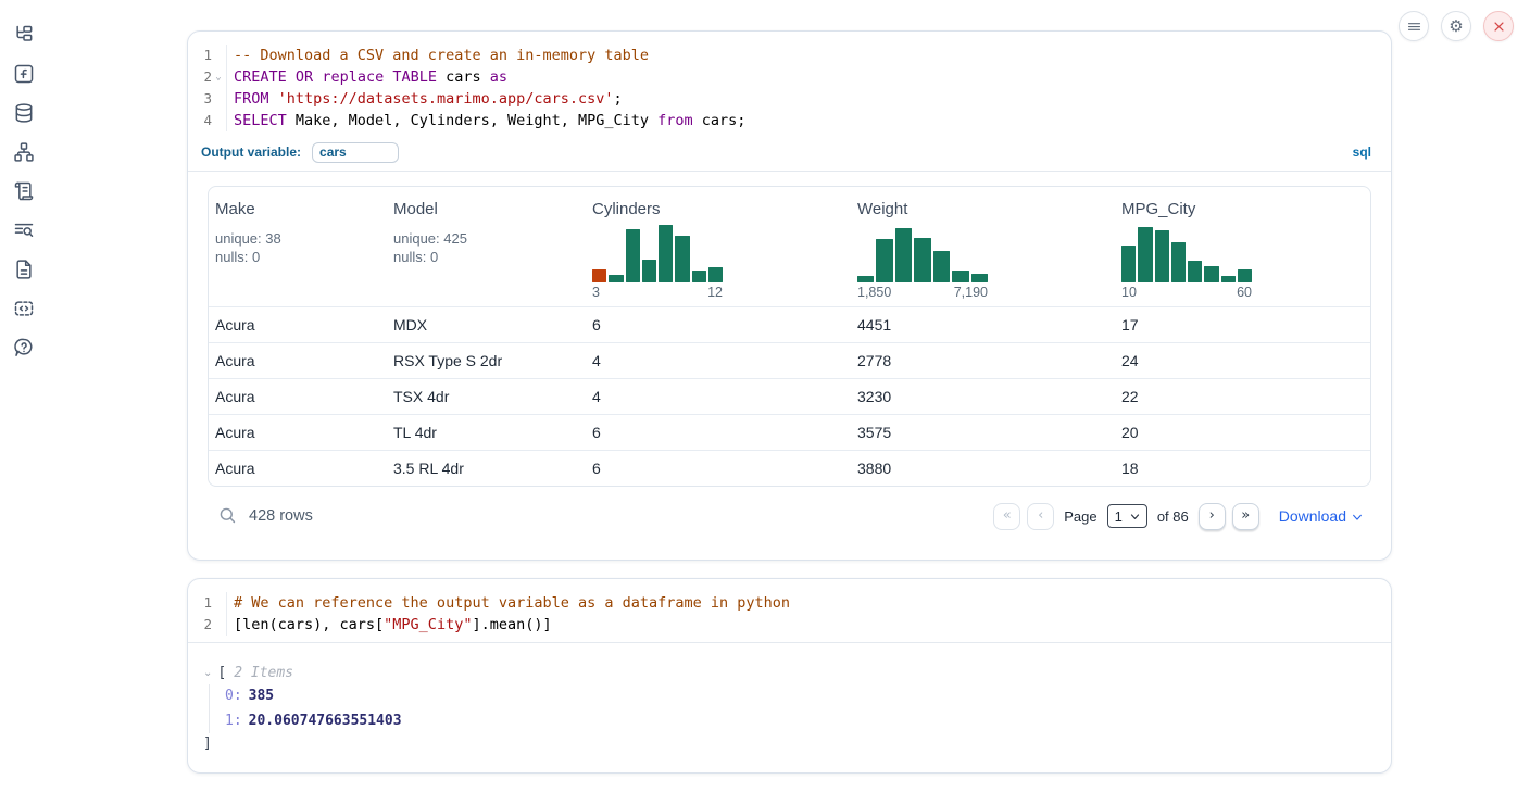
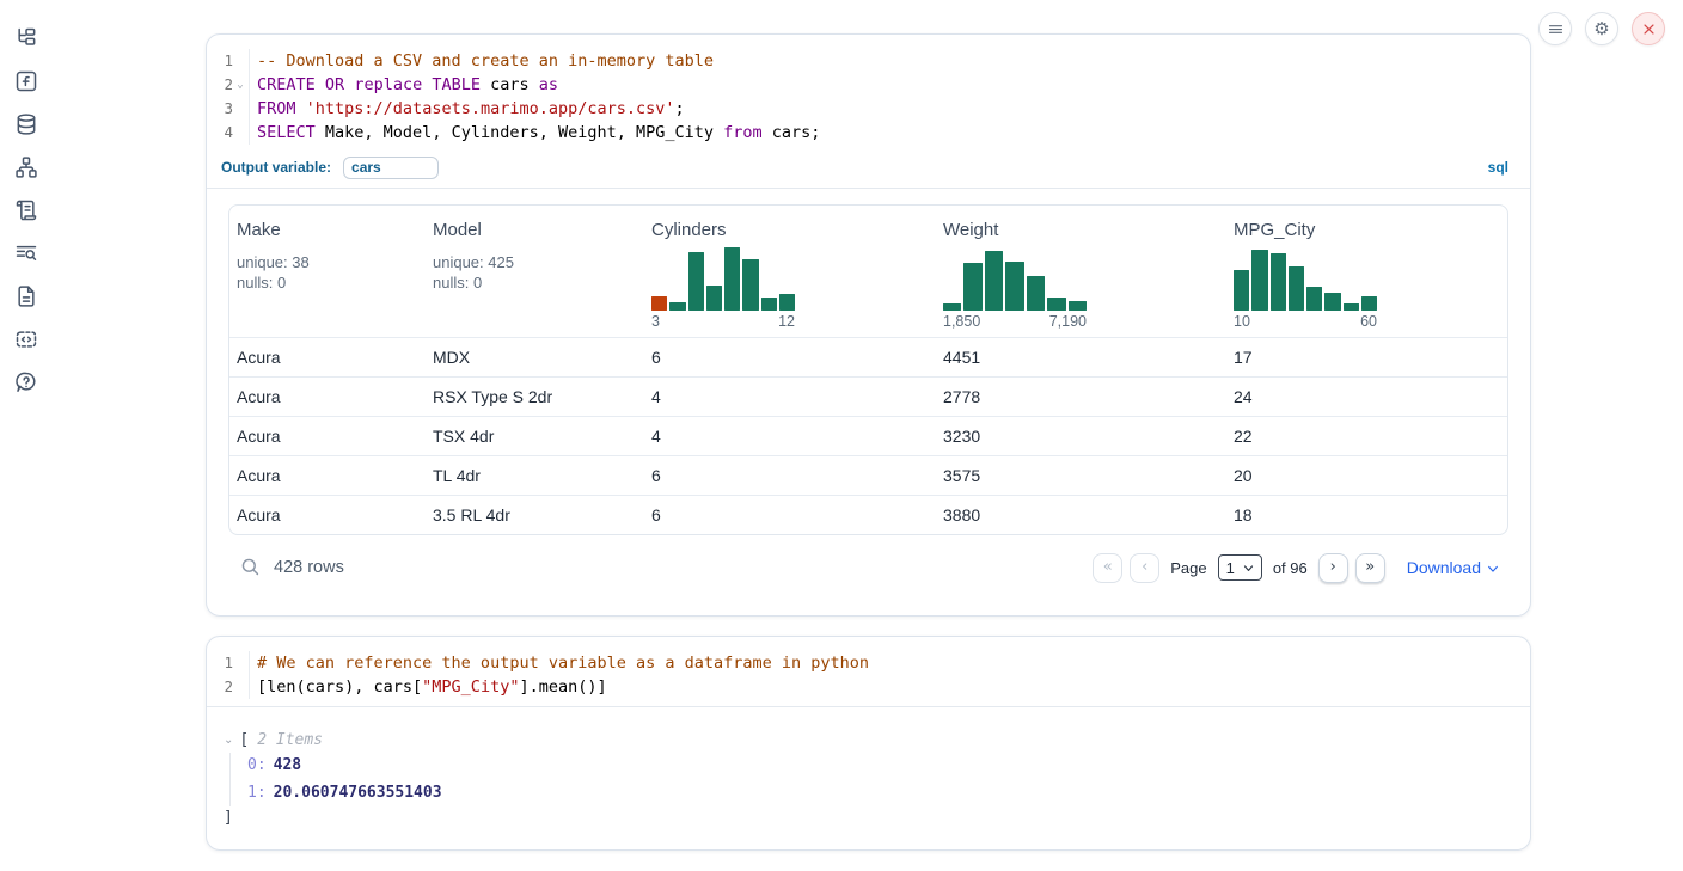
  ⚙
  1
  -- Download a CSV and create an in-memory table
  2
  ⌄
  CREATE OR replace TABLE cars as
  3
  FROM 'https://datasets.marimo.app/cars.csv';
  4
  SELECT Make, Model, Cylinders, Weight, MPG_City from cars;
  Output variable:
  cars
  sql
  Make
  unique: 38
  nulls: 0
  Model
  unique: 425
  nulls: 0
  Cylinders
  3
  12
  Weight
  1,850
  7,190
  MPG_City
  10
  60
  Acura
  MDX
  6
  4451
  17
  Acura
  RSX Type S 2dr
  4
  2778
  24
  Acura
  TSX 4dr
  4
  3230
  22
  Acura
  TL 4dr
  6
  3575
  20
  Acura
  3.5 RL 4dr
  6
  3880
  18
  428 rows
  «
  ‹
  Page
  1
- of 86
+ of 96
  ›
  »
  Download
  1
  # We can reference the output variable as a dataframe in python
  2
  [len(cars), cars["MPG_City"].mean()]
  ⌄
  [
  2 Items
- 0: 385
+ 0: 428
  1: 20.060747663551403
  ]
